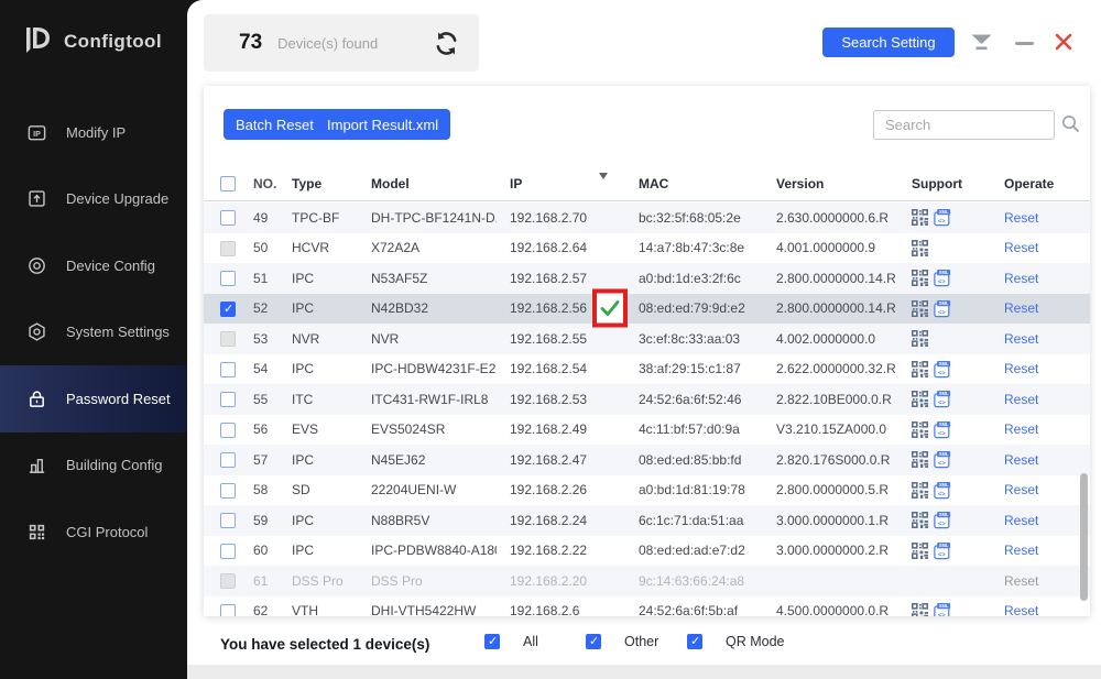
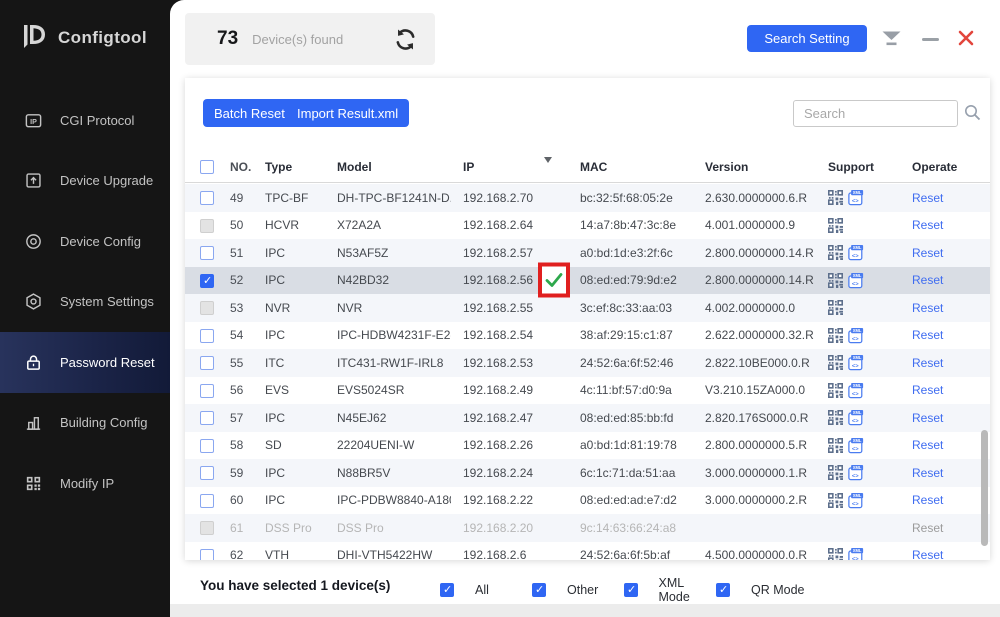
  Configtool
  IP
- Modify IP
+ CGI Protocol
  Device Upgrade
  Device Config
  System Settings
  Password Reset
  Building Config
- CGI Protocol
+ Modify IP
  73
  Device(s) found
  Search Setting
  Batch Reset
  Import Result.xml
  Search
  NO.
  Type
  Model
  IP
  MAC
  Version
  Support
  Operate
  49
  TPC-BF
  DH-TPC-BF1241N-D
  192.168.2.70
  bc:32:5f:68:05:2e
  2.630.0000000.6.R
  Reset
  50
  HCVR
  X72A2A
  192.168.2.64
  14:a7:8b:47:3c:8e
  4.001.0000000.9
  Reset
  51
  IPC
  N53AF5Z
  192.168.2.57
  a0:bd:1d:e3:2f:6c
  2.800.0000000.14.R
  Reset
  52
  IPC
  N42BD32
  192.168.2.56
  08:ed:ed:79:9d:e2
  2.800.0000000.14.R
  Reset
  53
  NVR
  NVR
  192.168.2.55
  3c:ef:8c:33:aa:03
  4.002.0000000.0
  Reset
  54
  IPC
  IPC-HDBW4231F-E2
  192.168.2.54
  38:af:29:15:c1:87
  2.622.0000000.32.R
  Reset
  55
  ITC
  ITC431-RW1F-IRL8
  192.168.2.53
  24:52:6a:6f:52:46
  2.822.10BE000.0.R
  Reset
  56
  EVS
  EVS5024SR
  192.168.2.49
  4c:11:bf:57:d0:9a
  V3.210.15ZA000.0
  Reset
  57
  IPC
  N45EJ62
  192.168.2.47
  08:ed:ed:85:bb:fd
  2.820.176S000.0.R
  Reset
  58
  SD
  22204UENI-W
  192.168.2.26
  a0:bd:1d:81:19:78
  2.800.0000000.5.R
  Reset
  59
  IPC
  N88BR5V
  192.168.2.24
  6c:1c:71:da:51:aa
  3.000.0000000.1.R
  Reset
  60
  IPC
  IPC-PDBW8840-A18
  192.168.2.22
  08:ed:ed:ad:e7:d2
  3.000.0000000.2.R
  Reset
  61
  DSS Pro
  DSS Pro
  192.168.2.20
  9c:14:63:66:24:a8
  Reset
  62
  VTH
  DHI-VTH5422HW
  192.168.2.6
  24:52:6a:6f:5b:af
  4.500.0000000.0.R
  Reset
  You have selected 1 device(s)
  All
  Other
+ XML Mode
  QR Mode
